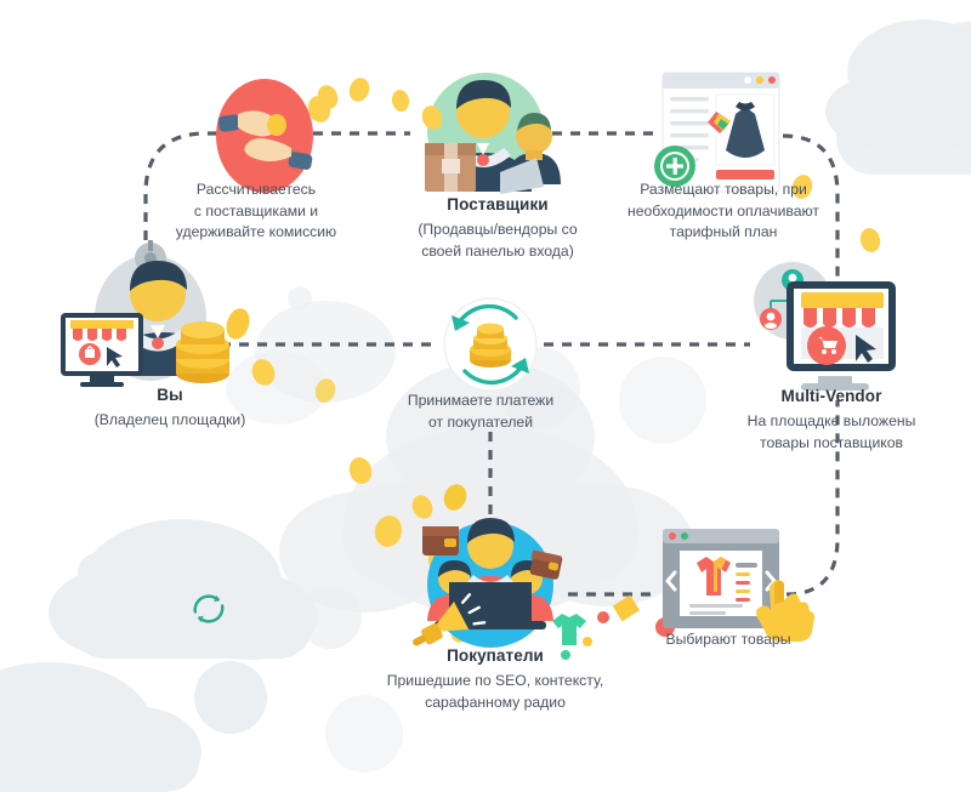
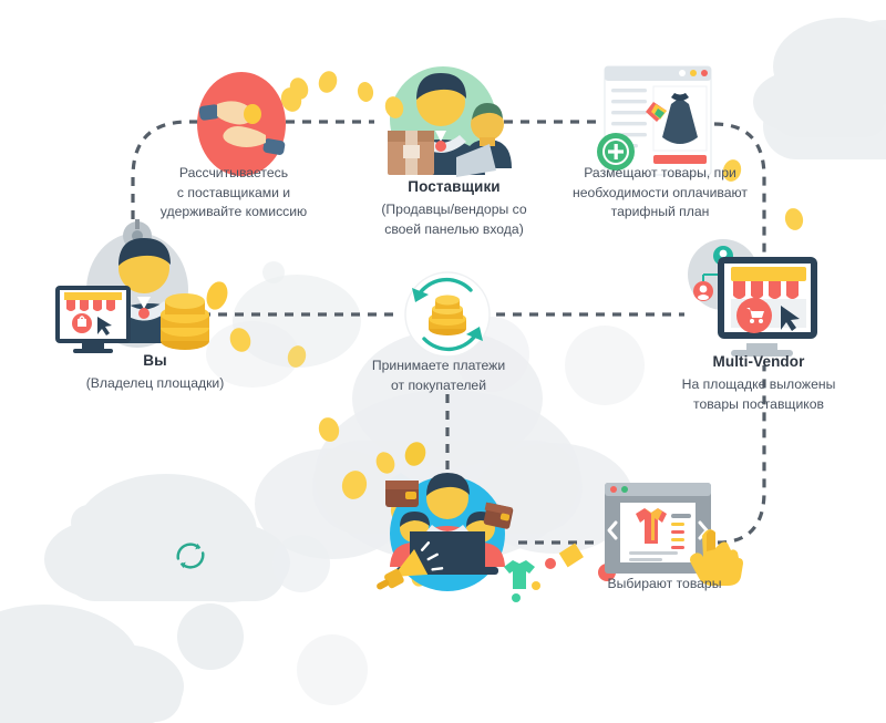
  Рассчитываетесь
  с поставщиками и
  удерживайте комиссию
  Поставщики
  (Продавцы/вендоры со
  своей панелью входа)
  Размещают товары, при
  необходимости оплачивают
  тарифный план
  Вы
  (Владелец площадки)
  Принимаете платежи
  от покупателей
  Multi-Vendor
  На площадке выложены
  товары поставщиков
- Покупатели
- Пришедшие по SEO, контексту,
- сарафанному радио
  Выбирают товары
